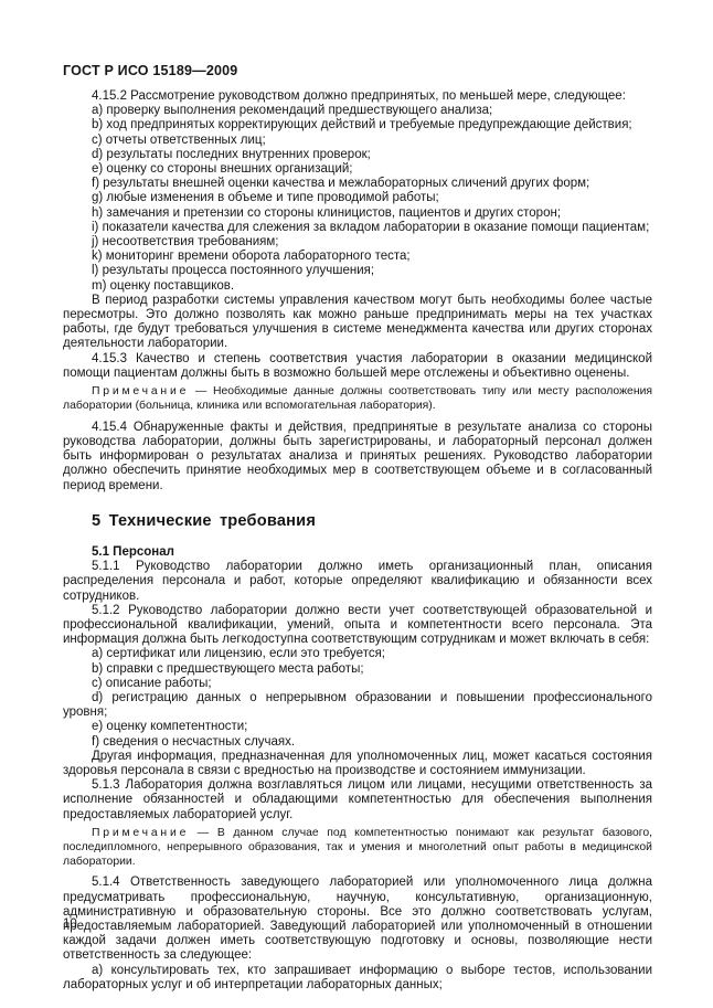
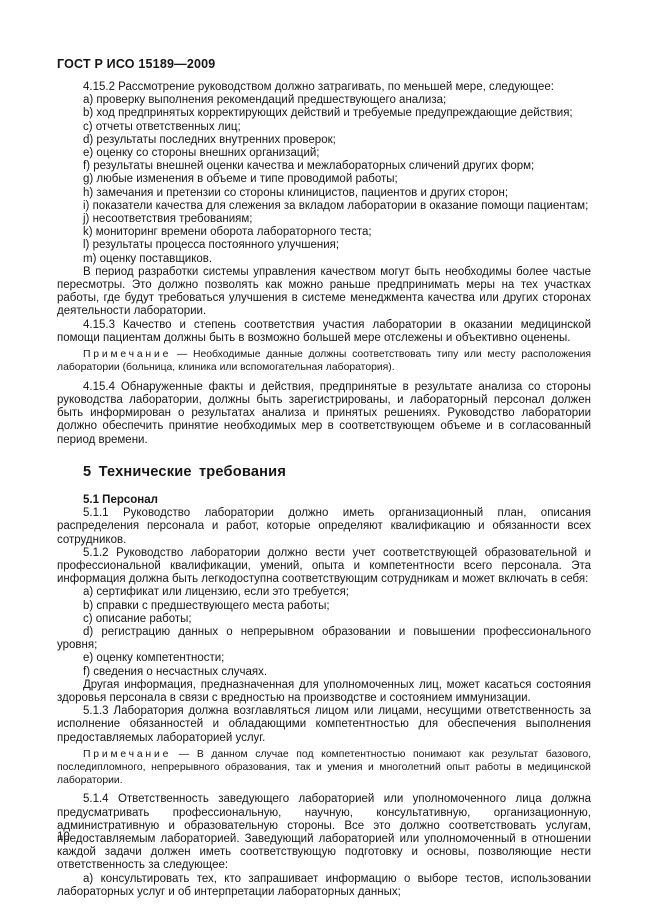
  ГОСТ Р ИСО 15189—2009
- 4.15.2 Рассмотрение руководством должно предпринятых, по меньшей мере, следующее:
+ 4.15.2 Рассмотрение руководством должно затрагивать, по меньшей мере, следующее:
  a) проверку выполнения рекомендаций предшествующего анализа;
  b) ход предпринятых корректирующих действий и требуемые предупреждающие действия;
  c) отчеты ответственных лиц;
  d) результаты последних внутренних проверок;
  e) оценку со стороны внешних организаций;
  f) результаты внешней оценки качества и межлабораторных сличений других форм;
  g) любые изменения в объеме и типе проводимой работы;
  h) замечания и претензии со стороны клиницистов, пациентов и других сторон;
  i) показатели качества для слежения за вкладом лаборатории в оказание помощи пациентам;
  j) несоответствия требованиям;
  k) мониторинг времени оборота лабораторного теста;
  l) результаты процесса постоянного улучшения;
  m) оценку поставщиков.
  В период разработки системы управления качеством могут быть необходимы более частые пересмотры. Это должно позволять как можно раньше предпринимать меры на тех участках работы, где будут требоваться улучшения в системе менеджмента качества или других сторонах деятельности лаборатории.
  4.15.3 Качество и степень соответствия участия лаборатории в оказании медицинской помощи пациентам должны быть в возможно большей мере отслежены и объективно оценены.
  Примечание — Необходимые данные должны соответствовать типу или месту расположения лаборатории (больница, клиника или вспомогательная лаборатория).
  4.15.4 Обнаруженные факты и действия, предпринятые в результате анализа со стороны руководства лаборатории, должны быть зарегистрированы, и лабораторный персонал должен быть информирован о результатах анализа и принятых решениях. Руководство лаборатории должно обеспечить принятие необходимых мер в соответствующем объеме и в согласованный период времени.
  5 Технические требования
  5.1 Персонал
  5.1.1 Руководство лаборатории должно иметь организационный план, описания распределения персонала и работ, которые определяют квалификацию и обязанности всех сотрудников.
  5.1.2 Руководство лаборатории должно вести учет соответствующей образовательной и профессиональной квалификации, умений, опыта и компетентности всего персонала. Эта информация должна быть легкодоступна соответствующим сотрудникам и может включать в себя:
  a) сертификат или лицензию, если это требуется;
  b) справки с предшествующего места работы;
  c) описание работы;
  d) регистрацию данных о непрерывном образовании и повышении профессионального уровня;
  e) оценку компетентности;
  f) сведения о несчастных случаях.
  Другая информация, предназначенная для уполномоченных лиц, может касаться состояния здоровья персонала в связи с вредностью на производстве и состоянием иммунизации.
  5.1.3 Лаборатория должна возглавляться лицом или лицами, несущими ответственность за исполнение обязанностей и обладающими компетентностью для обеспечения выполнения предоставляемых лабораторией услуг.
  Примечание — В данном случае под компетентностью понимают как результат базового, последипломного, непрерывного образования, так и умения и многолетний опыт работы в медицинской лаборатории.
  5.1.4 Ответственность заведующего лабораторией или уполномоченного лица должна предусматривать профессиональную, научную, консультативную, организационную, административную и образовательную стороны. Все это должно соответствовать услугам, предоставляемым лабораторией. Заведующий лабораторией или уполномоченный в отношении каждой задачи должен иметь соответствующую подготовку и основы, позволяющие нести ответственность за следующее:
  a) консультировать тех, кто запрашивает информацию о выборе тестов, использовании лабораторных услуг и об интерпретации лабораторных данных;
  10
